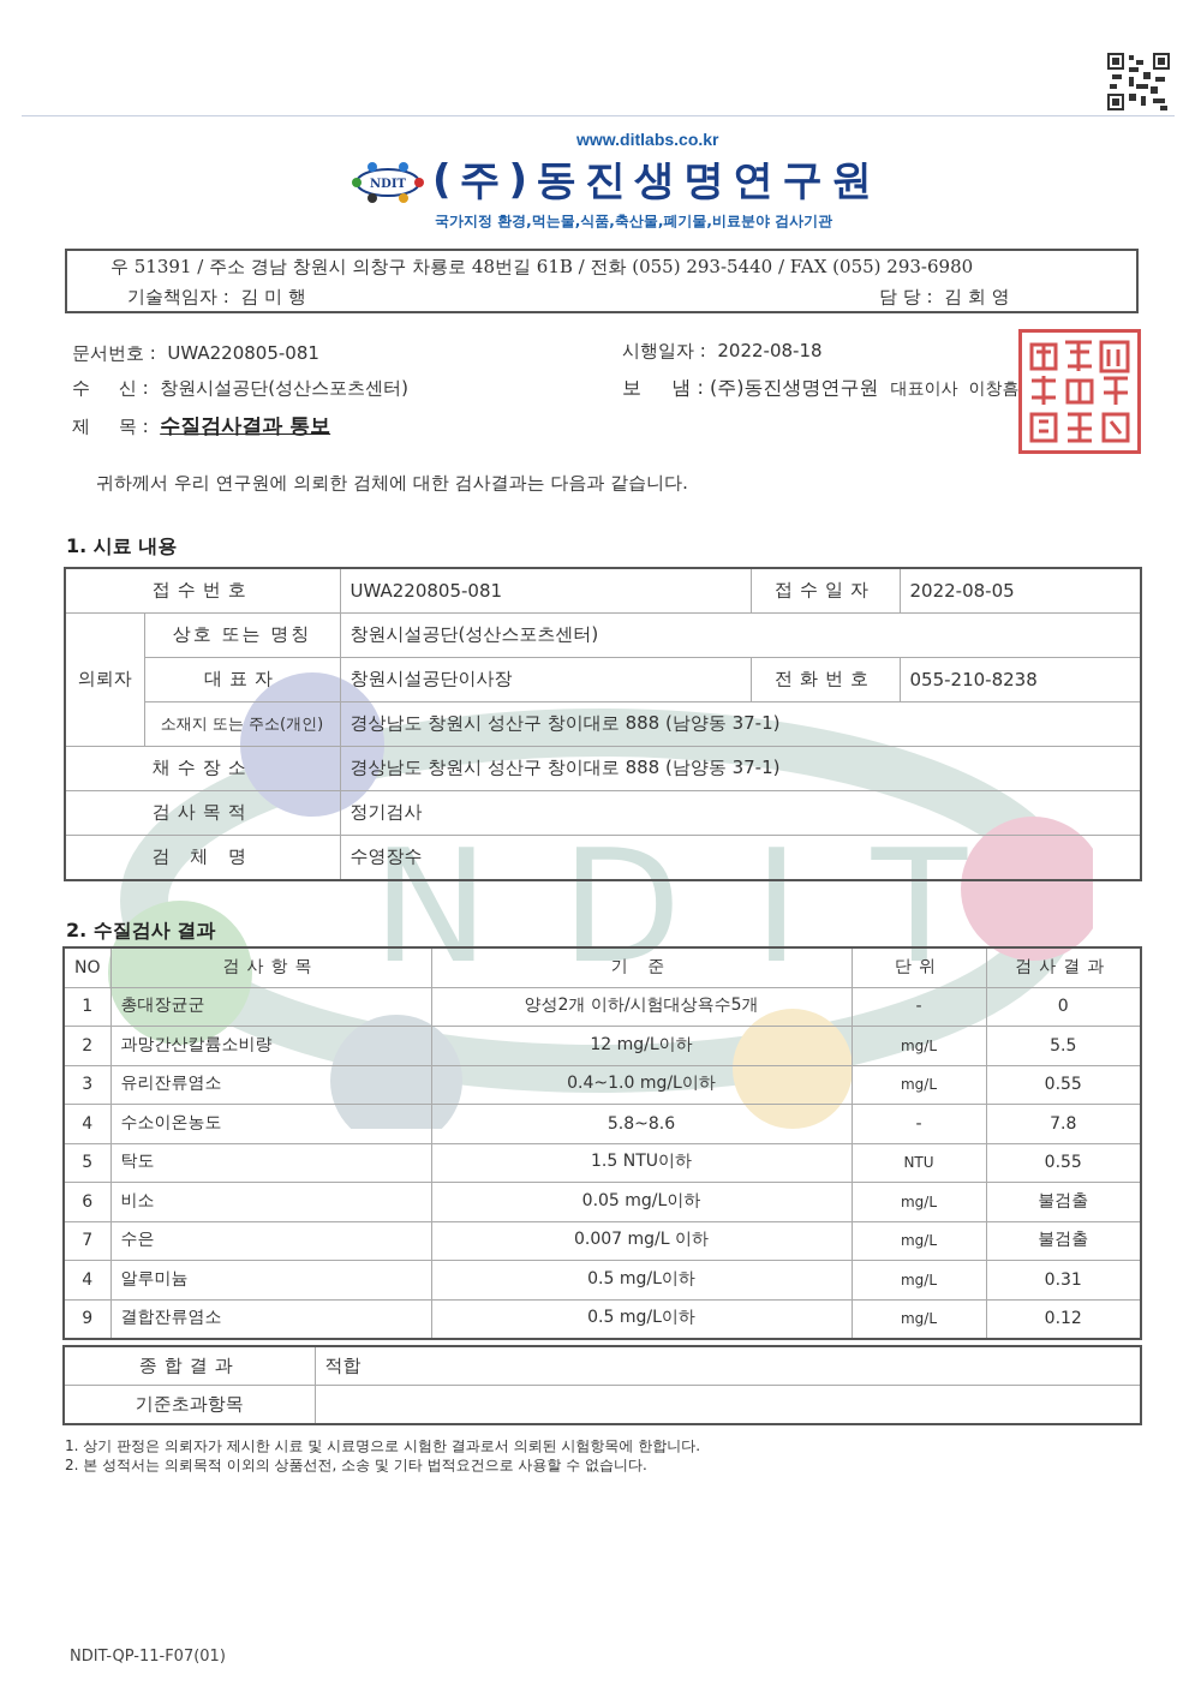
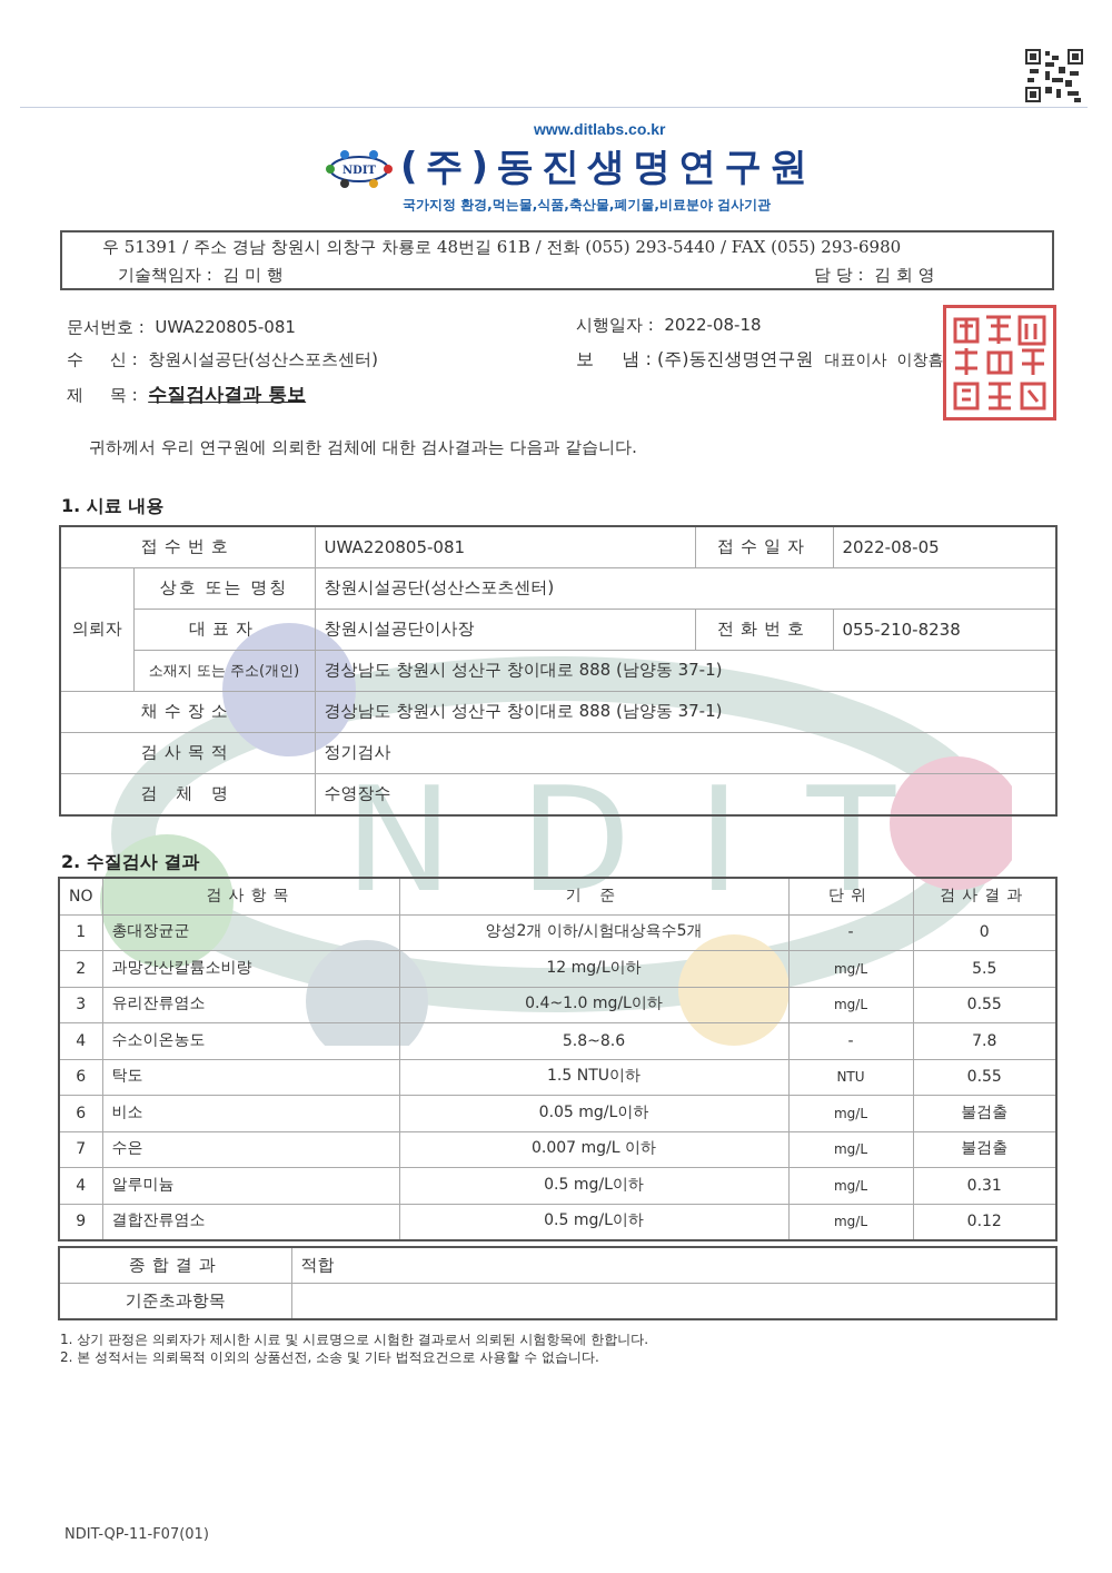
  NDIT
  www.ditlabs.co.kr
  NDIT
  (주)동진생명연구원
  국가지정 환경,먹는물,식품,축산물,폐기물,비료분야 검사기관
  우 51391 / 주소 경남 창원시 의창구 차룡로 48번길 61B / 전화 (055) 293-5440 / FAX (055) 293-6980
  기술책임자 : 김 미 행
  담 당 : 김 회 영
  문서번호 : UWA220805-081
  시행일자 : 2022-08-18
  수 신 : 창원시설공단(성산스포츠센터)
  보 냄 : (주)동진생명연구원 대표이사 이창흠
  제 목 : 수질검사결과 통보
  귀하께서 우리 연구원에 의뢰한 검체에 대한 검사결과는 다음과 같습니다.
  1. 시료 내용
  접수번호	UWA220805-081	접수일자	2022-08-05
  의뢰자	상호 또는 명칭	창원시설공단(성산스포츠센터)
  대표자	창원시설공단이사장	전화번호	055-210-8238
  소재지 또는 주소(개인)	경상남도 창원시 성산구 창이대로 888 (남양동 37-1)
  채수장소	경상남도 창원시 성산구 창이대로 888 (남양동 37-1)
  검사목적	정기검사
  검 체 명	수영장수
  2. 수질검사 결과
  NO	검사항목	기 준	단위	검사결과
  1	총대장균군	양성2개 이하/시험대상욕수5개	-	0
  2	과망간산칼륨소비량	12 mg/L이하	mg/L	5.5
  3	유리잔류염소	0.4~1.0 mg/L이하	mg/L	0.55
  4	수소이온농도	5.8~8.6	-	7.8
- 5	탁도	1.5 NTU이하	NTU	0.55
+ 6	탁도	1.5 NTU이하	NTU	0.55
  6	비소	0.05 mg/L이하	mg/L	불검출
  7	수은	0.007 mg/L 이하	mg/L	불검출
  4	알루미늄	0.5 mg/L이하	mg/L	0.31
  9	결합잔류염소	0.5 mg/L이하	mg/L	0.12
  종합결과	적합
  기준초과항목
  1. 상기 판정은 의뢰자가 제시한 시료 및 시료명으로 시험한 결과로서 의뢰된 시험항목에 한합니다.
  2. 본 성적서는 의뢰목적 이외의 상품선전, 소송 및 기타 법적요건으로 사용할 수 없습니다.
  NDIT-QP-11-F07(01)
